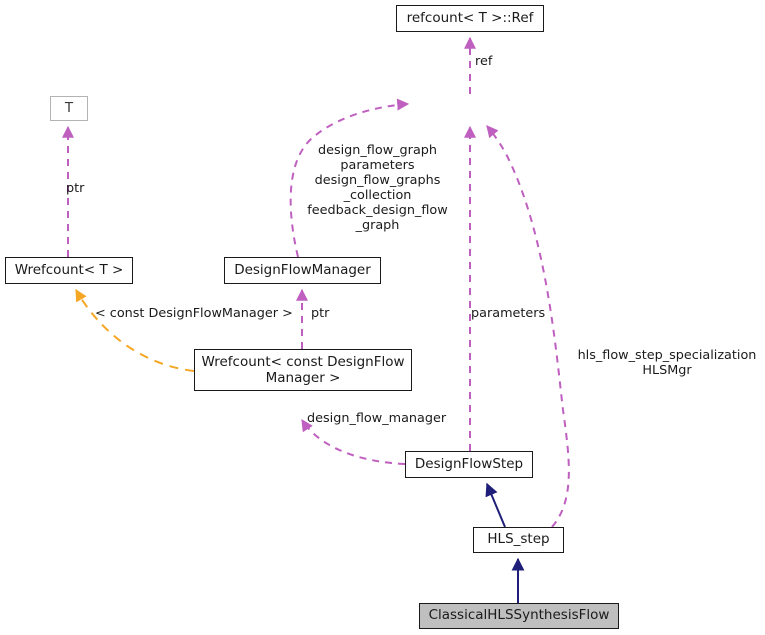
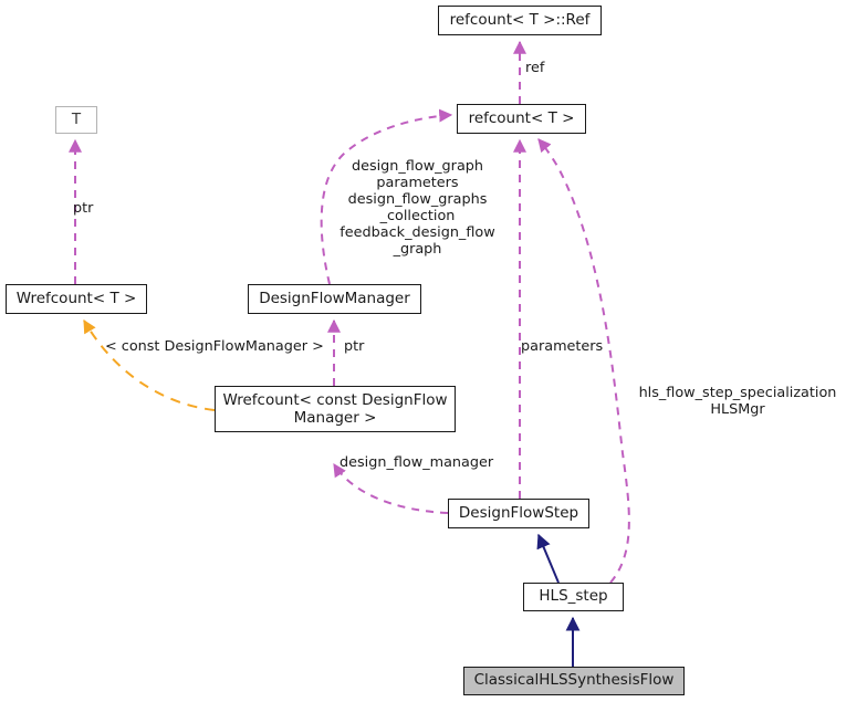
  refcount< T >::Ref
+ refcount< T >
  T
  Wrefcount< T >
  DesignFlowManager
  Wrefcount< const DesignFlow
  Manager >
  DesignFlowStep
  HLS_step
  ClassicalHLSSynthesisFlow
  ref
  ptr
  design_flow_graph
  parameters
  design_flow_graphs
  _collection
  feedback_design_flow
  _graph
  < const DesignFlowManager >
  ptr
  parameters
  hls_flow_step_specialization
  HLSMgr
  design_flow_manager
